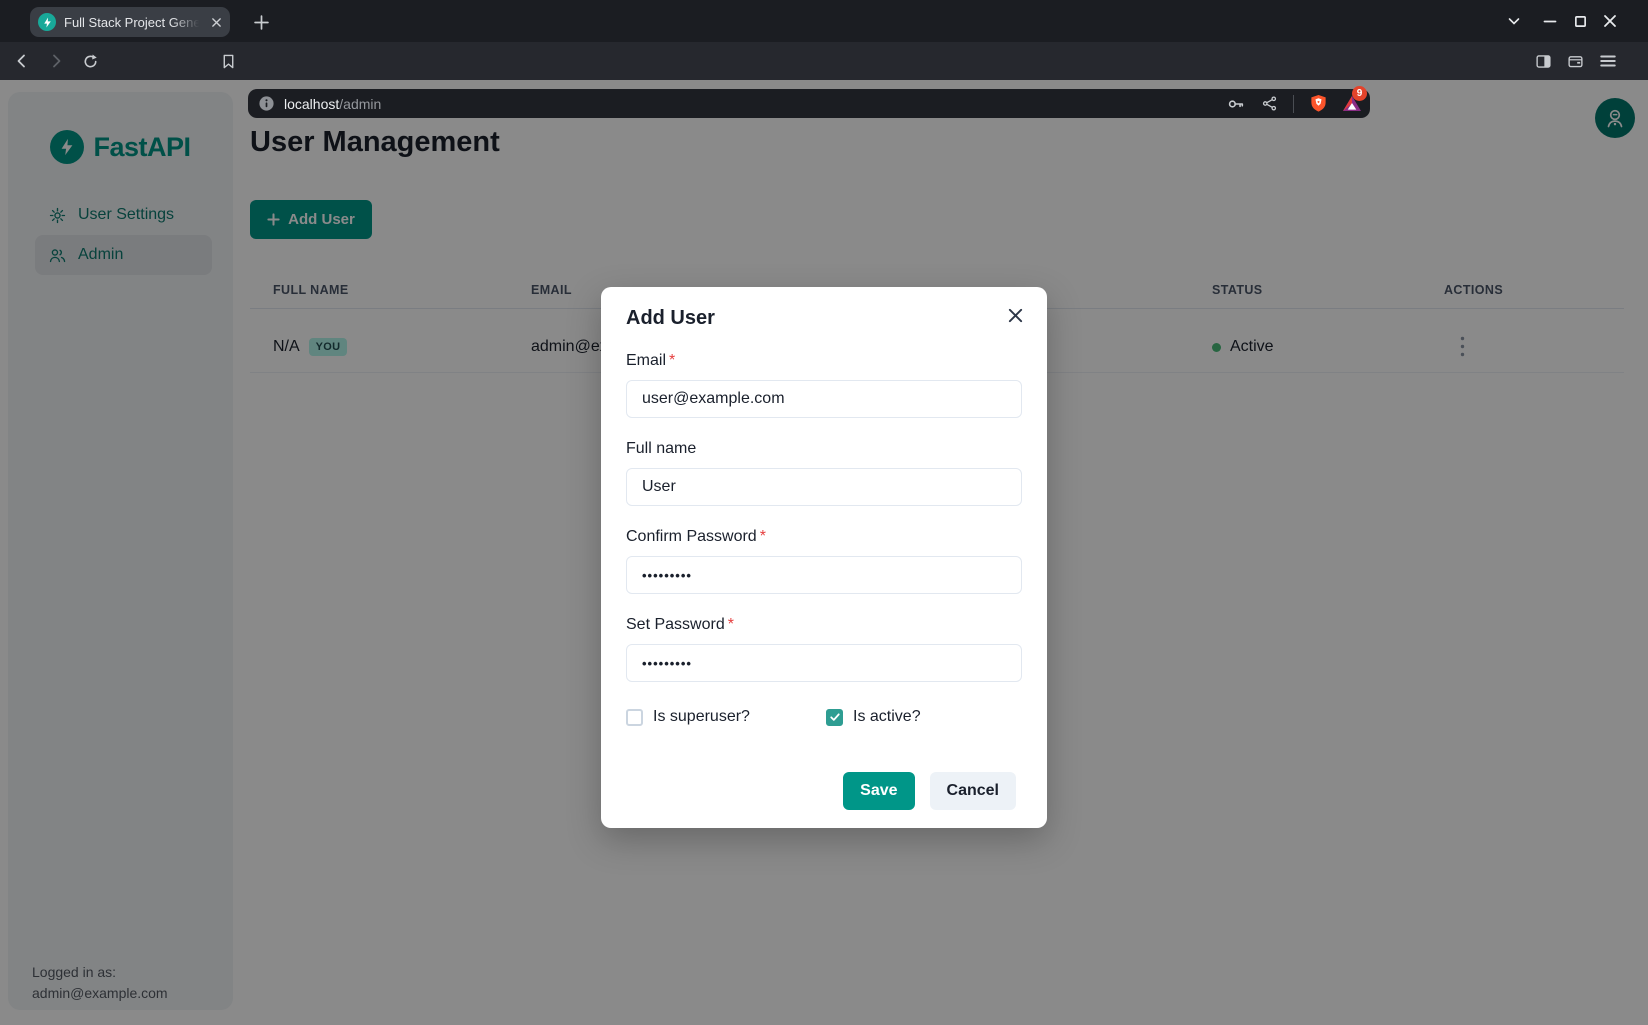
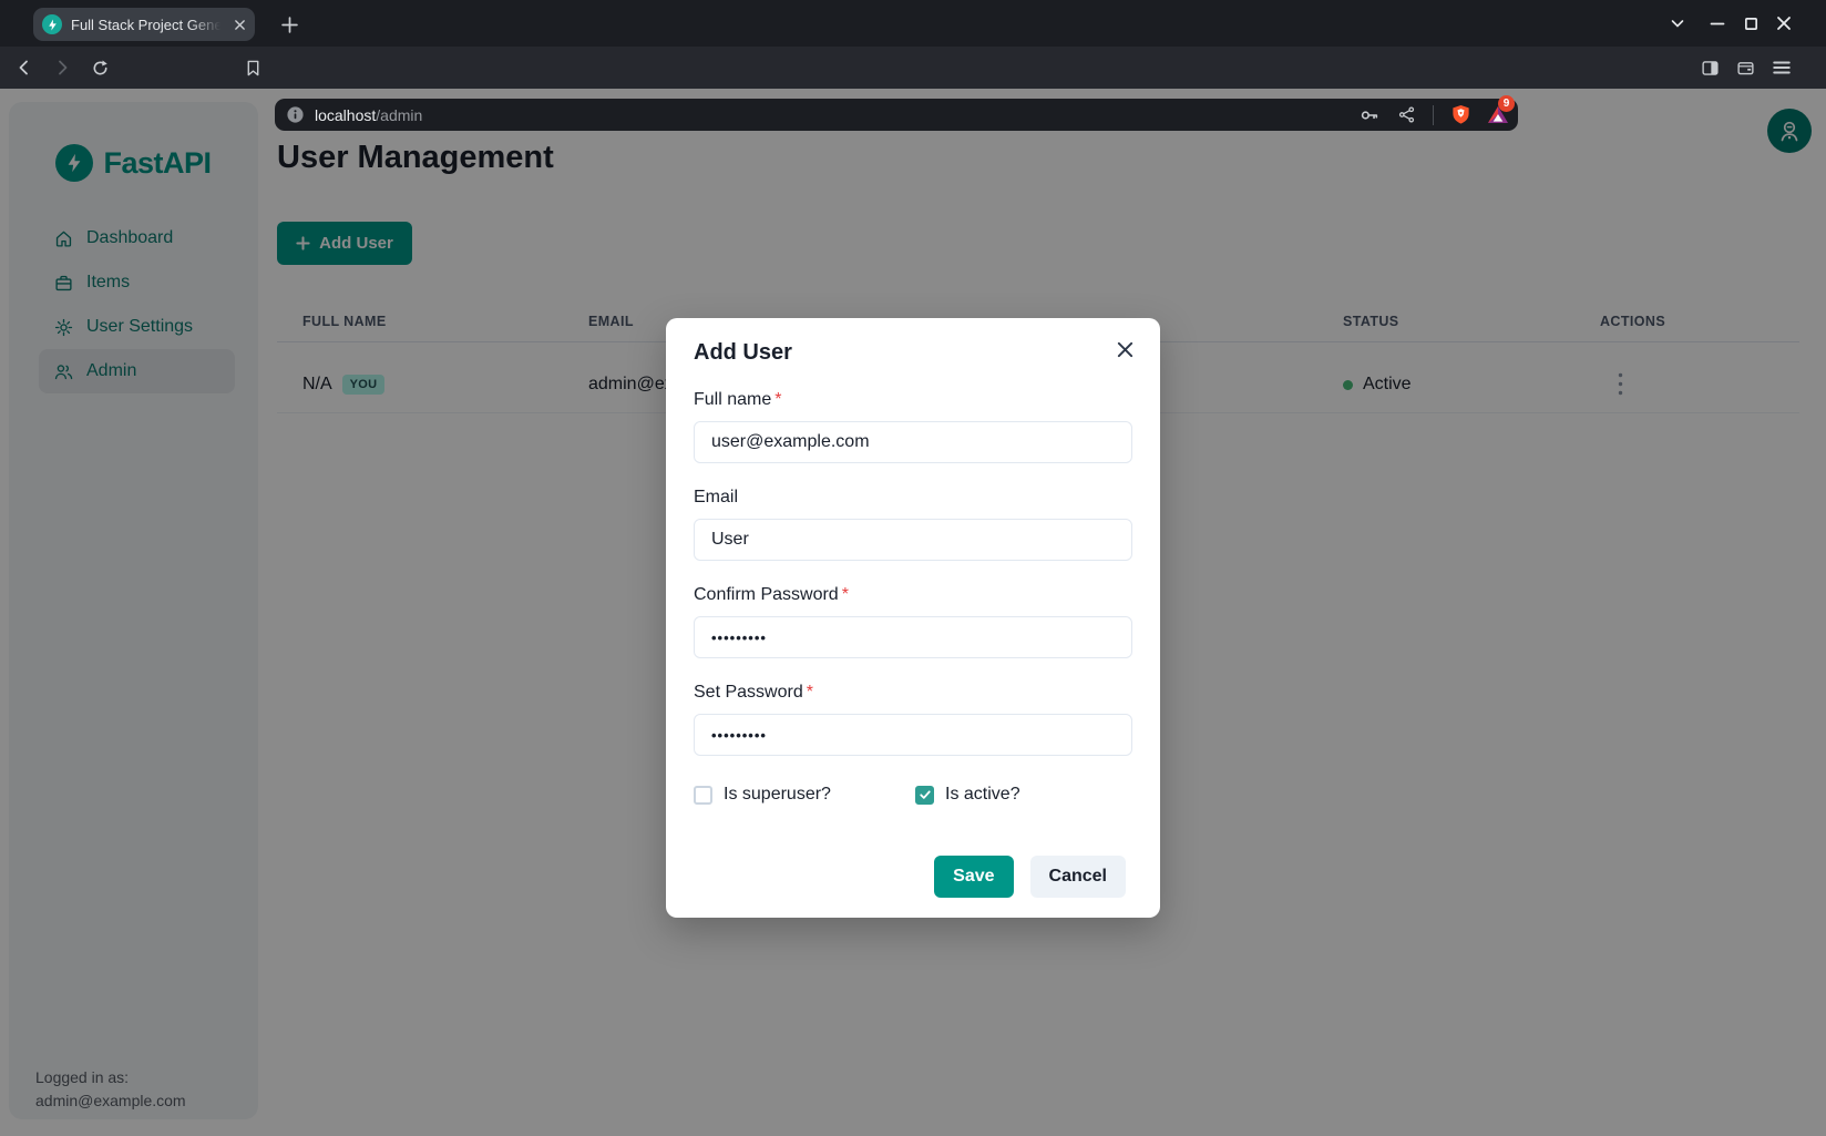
  Full Stack Project Gene
  localhost/admin
  9
  FastAPI
+ Dashboard
+ Items
  User Settings
  Admin
  Logged in as:
  admin@example.com
  User Management
  Add User
  FULL NAME
  EMAIL
  STATUS
  ACTIONS
  N/A
  YOU
  Active
  Add User
- Email *
+ Full name *
  user@example.com
- Full name
+ Email
  User
  Confirm Password *
  •••••••••
  Set Password *
  •••••••••
  Is superuser?
  Is active?
  Save
  Cancel
